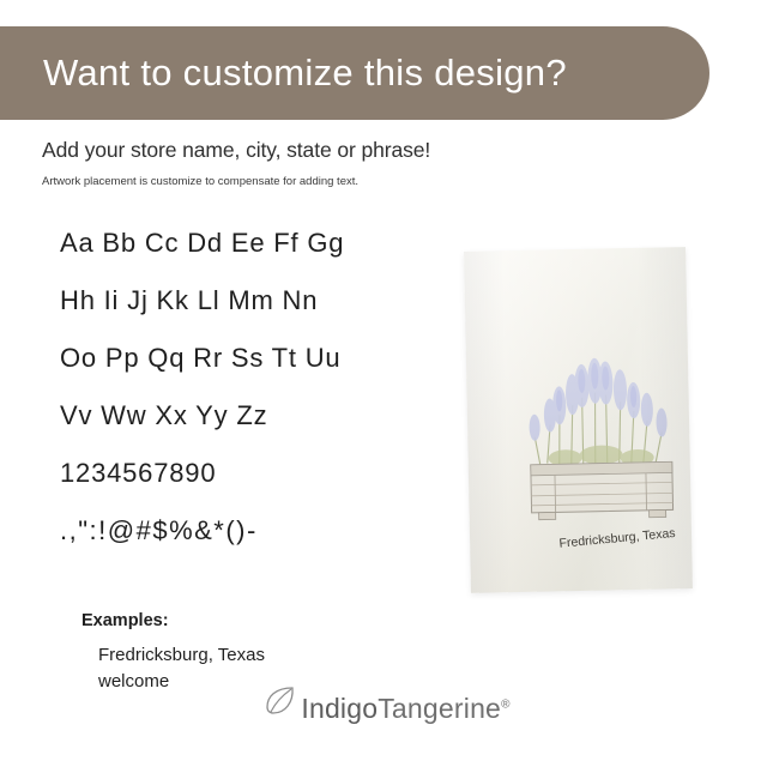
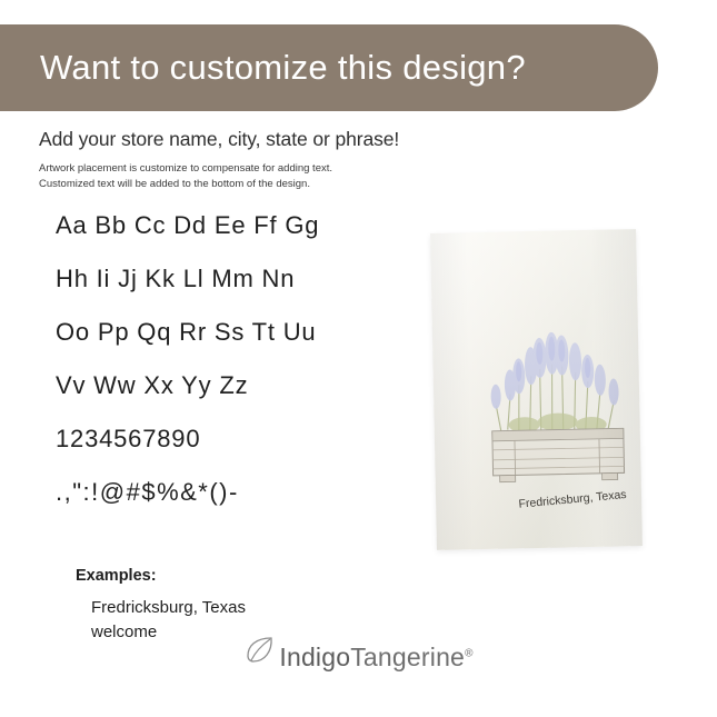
  Want to customize this design?
  Add your store name, city, state or phrase!
  Artwork placement is customize to compensate for adding text.
+ Customized text will be added to the bottom of the design.
  Aa Bb Cc Dd Ee Ff Gg
  Hh Ii Jj Kk Ll Mm Nn
  Oo Pp Qq Rr Ss Tt Uu
  Vv Ww Xx Yy Zz
  1234567890
  .,":!@#$%&*()-
  Examples:
  Fredricksburg, Texas
  welcome
  IndigoTangerine®
